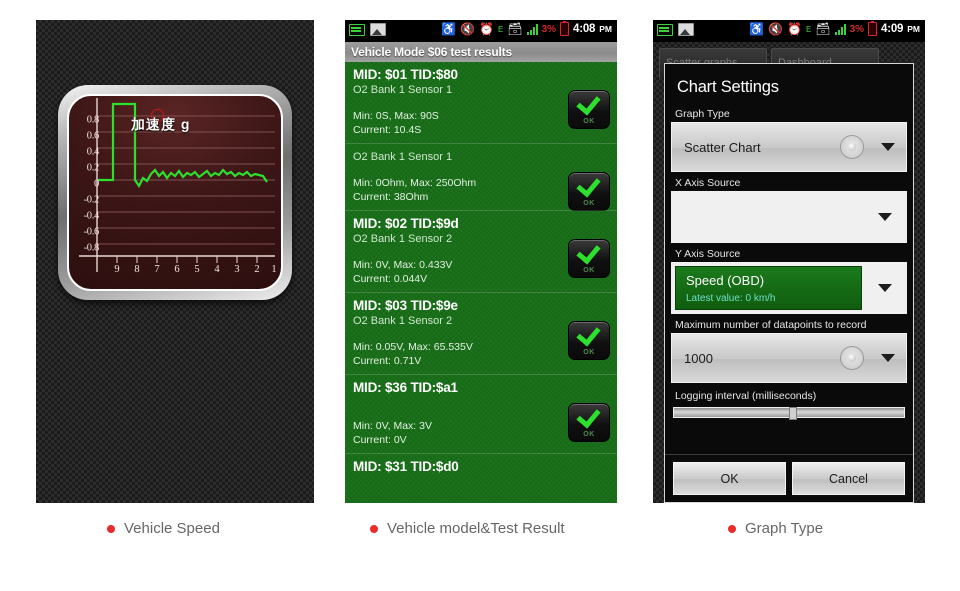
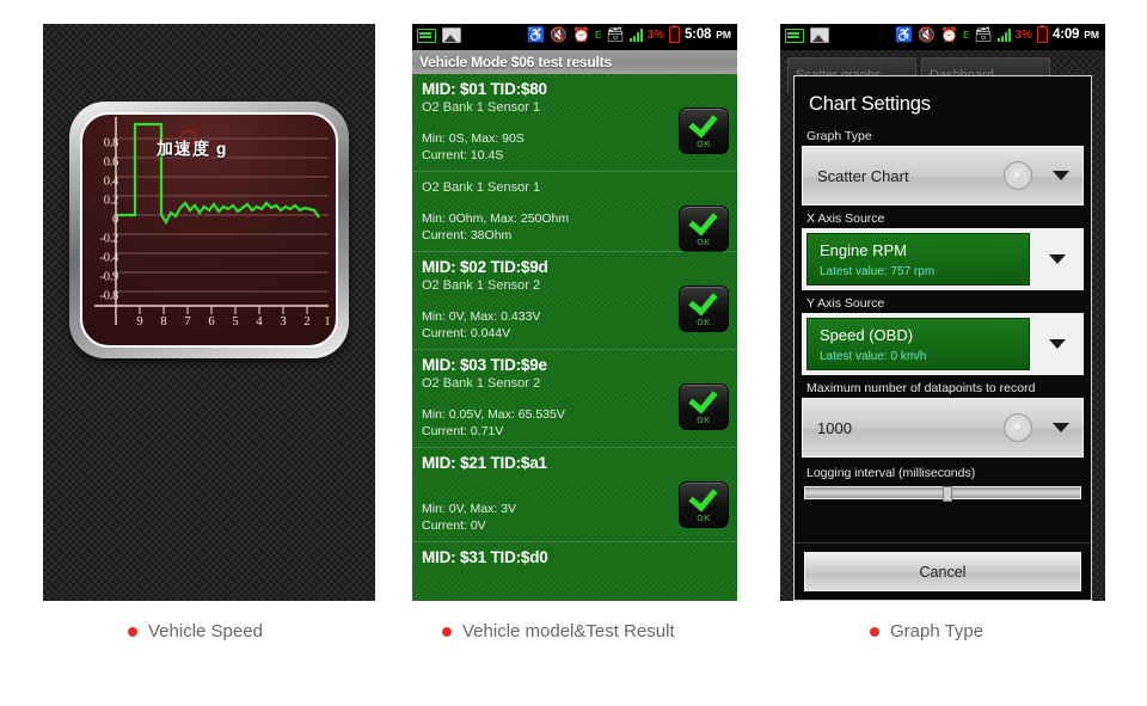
  0.8
  0.6
  0.4
  0.2
  0
  -0.2
  -0.4
- -0.6
+ -0.9
  -0.8
  9
  8
  7
  6
  5
  4
  3
  2
  1
  加速度 g
  ♿
  🔇
  ⏰
  E
  🗃
  3%
- 4:08
+ 5:08
  PM
  Vehicle Mode $06 test results
  MID: $01 TID:$80
  O2 Bank 1 Sensor 1
  Min: 0S, Max: 90S
  Current: 10.4S
  O2 Bank 1 Sensor 1
  Min: 0Ohm, Max: 250Ohm
  Current: 38Ohm
  MID: $02 TID:$9d
  O2 Bank 1 Sensor 2
  Min: 0V, Max: 0.433V
  Current: 0.044V
  MID: $03 TID:$9e
  O2 Bank 1 Sensor 2
  Min: 0.05V, Max: 65.535V
  Current: 0.71V
- MID: $36 TID:$a1
+ MID: $21 TID:$a1
  Min: 0V, Max: 3V
  Current: 0V
  MID: $31 TID:$d0
  ♿
  🔇
  ⏰
  E
  🗃
  3%
  4:09
  PM
  Chart Settings
  Graph Type
  Scatter Chart
  X Axis Source
+ Engine RPM
+ Latest value: 757 rpm
  Y Axis Source
  Speed (OBD)
  Latest value: 0 km/h
  Maximum number of datapoints to record
  1000
  Logging interval (milliseconds)
- OK
  Cancel
  Vehicle Speed
  Vehicle model&Test Result
  Graph Type
